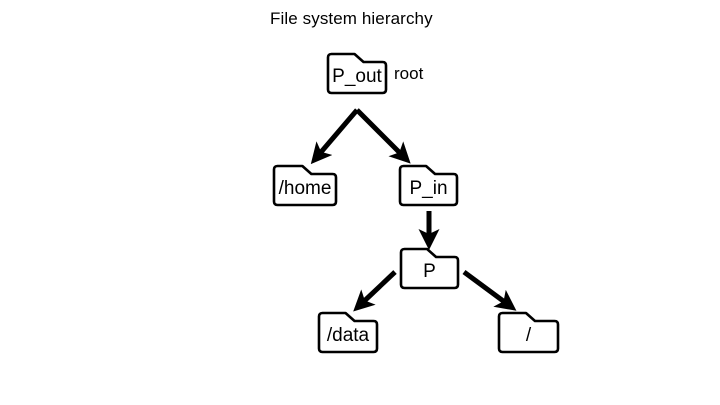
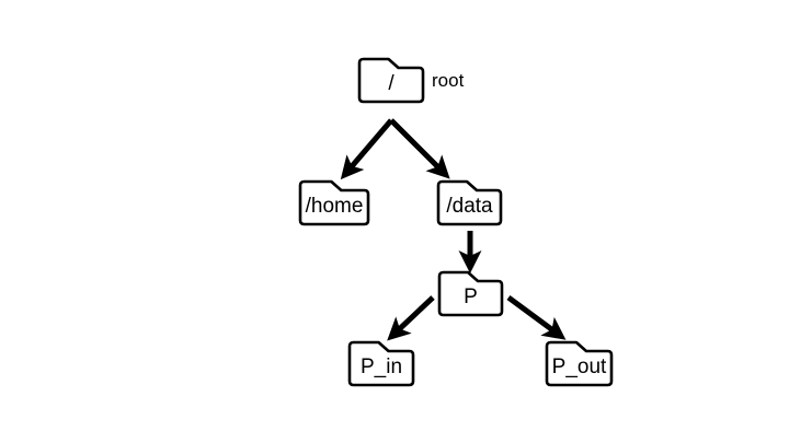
- File system hierarchy
- P_out
+ /
  root
  /home
- P_in
+ /data
  P
- /data
+ P_in
- /
+ P_out
